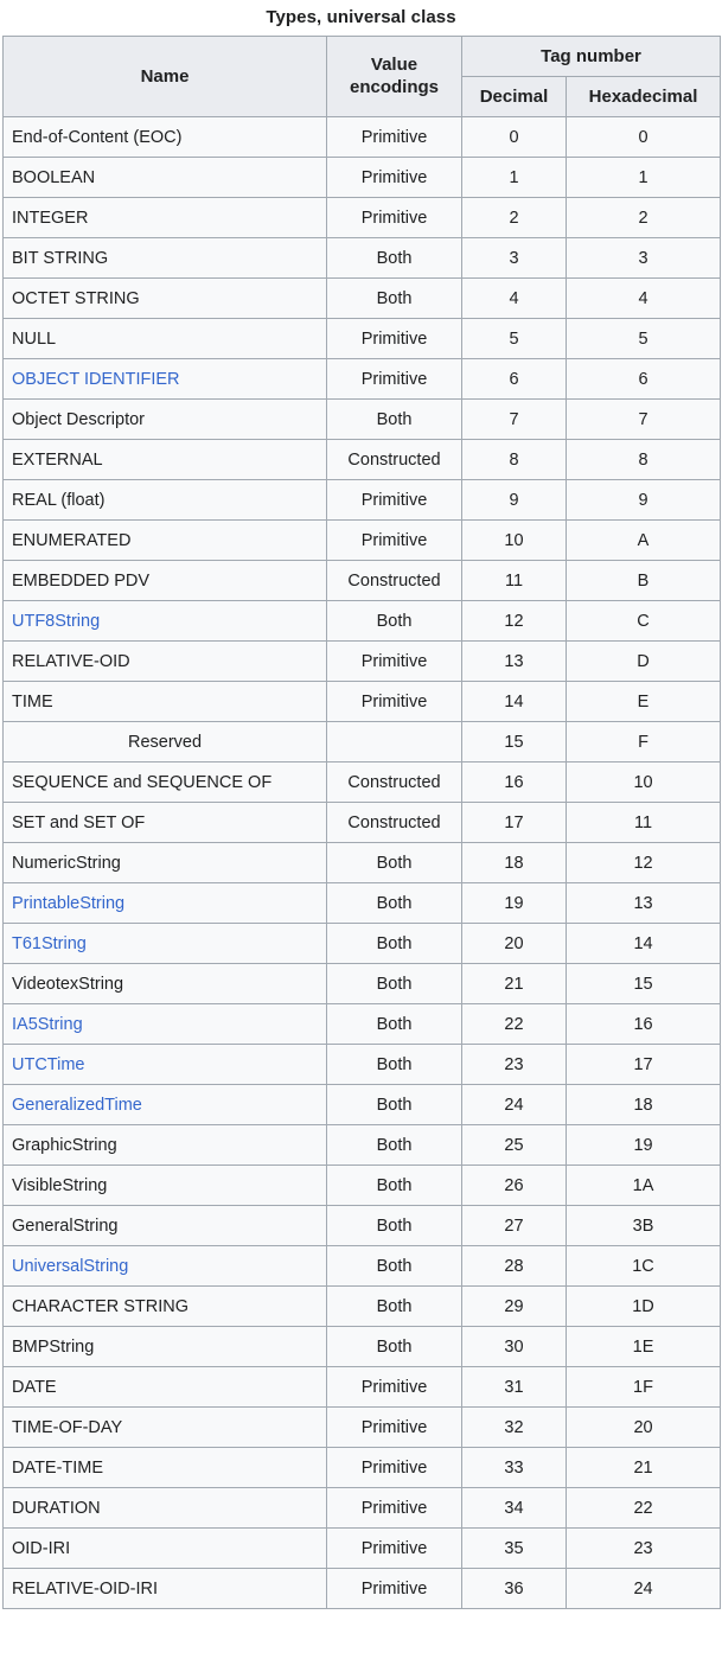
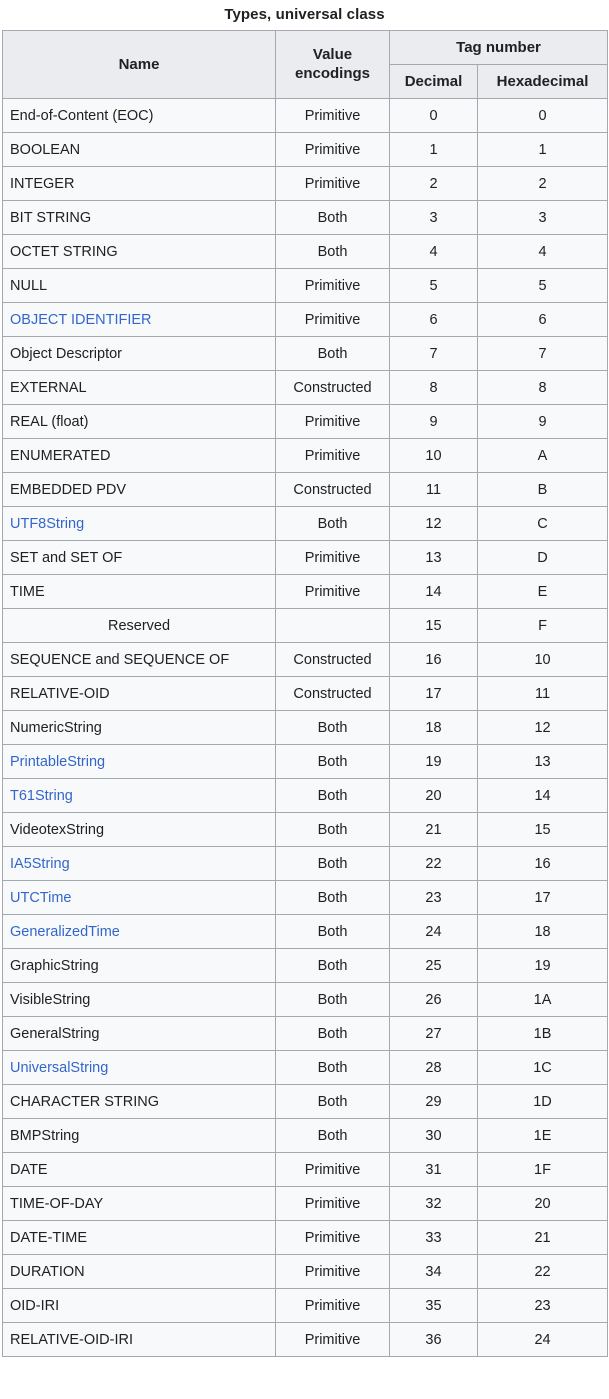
  Types, universal class
  Name	Value encodings	Tag number
  Decimal	Hexadecimal
  End-of-Content (EOC)	Primitive	0	0
  BOOLEAN	Primitive	1	1
  INTEGER	Primitive	2	2
  BIT STRING	Both	3	3
  OCTET STRING	Both	4	4
  NULL	Primitive	5	5
  OBJECT IDENTIFIER	Primitive	6	6
  Object Descriptor	Both	7	7
  EXTERNAL	Constructed	8	8
  REAL (float)	Primitive	9	9
  ENUMERATED	Primitive	10	A
  EMBEDDED PDV	Constructed	11	B
  UTF8String	Both	12	C
- RELATIVE-OID	Primitive	13	D
+ SET and SET OF	Primitive	13	D
  TIME	Primitive	14	E
  Reserved		15	F
  SEQUENCE and SEQUENCE OF	Constructed	16	10
- SET and SET OF	Constructed	17	11
+ RELATIVE-OID	Constructed	17	11
  NumericString	Both	18	12
  PrintableString	Both	19	13
  T61String	Both	20	14
  VideotexString	Both	21	15
  IA5String	Both	22	16
  UTCTime	Both	23	17
  GeneralizedTime	Both	24	18
  GraphicString	Both	25	19
  VisibleString	Both	26	1A
- GeneralString	Both	27	3B
+ GeneralString	Both	27	1B
  UniversalString	Both	28	1C
  CHARACTER STRING	Both	29	1D
  BMPString	Both	30	1E
  DATE	Primitive	31	1F
  TIME-OF-DAY	Primitive	32	20
  DATE-TIME	Primitive	33	21
  DURATION	Primitive	34	22
  OID-IRI	Primitive	35	23
  RELATIVE-OID-IRI	Primitive	36	24
